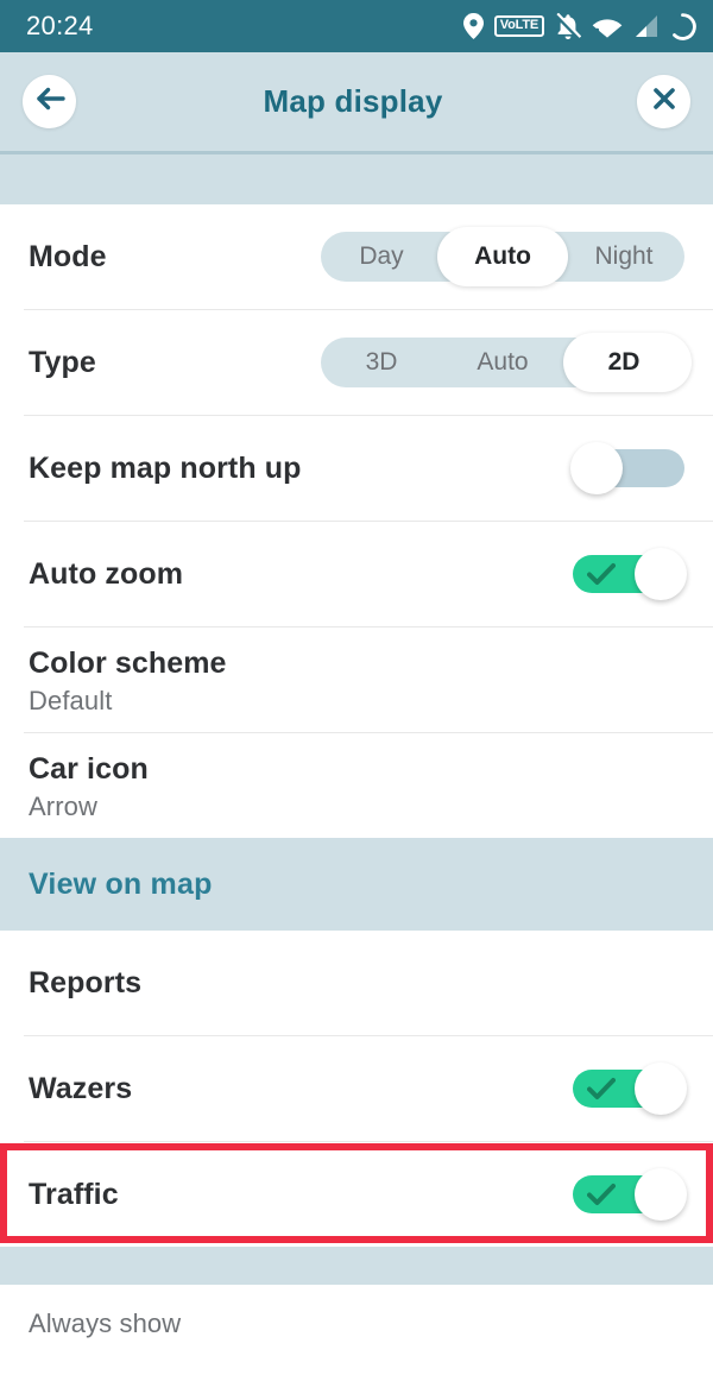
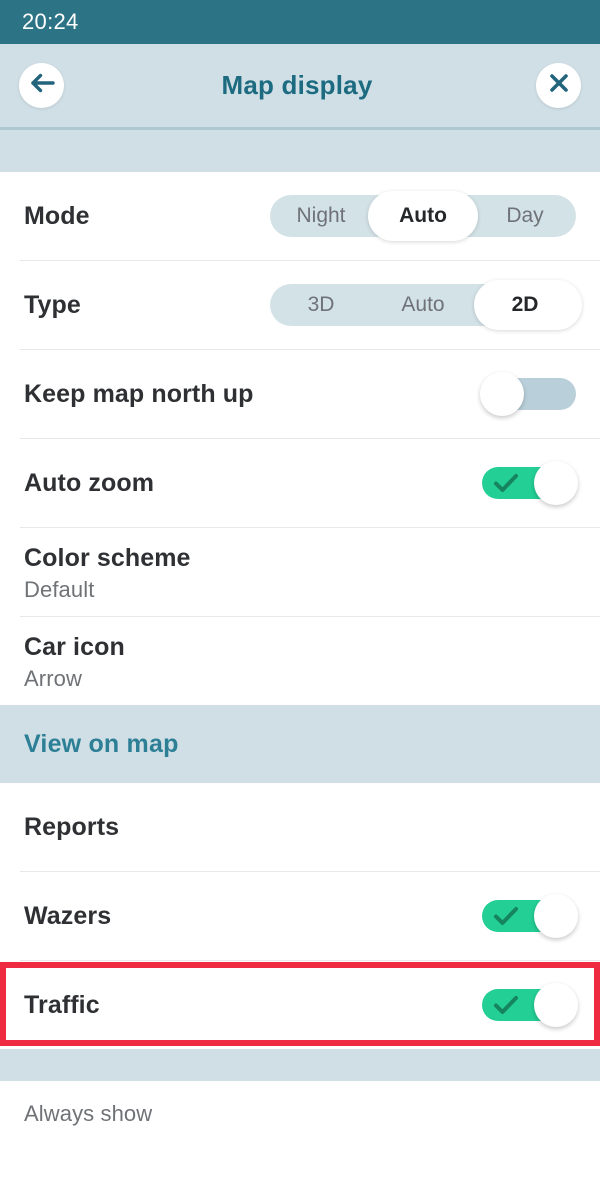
  20:24
- VoLTE
  Map display
  Mode
- Day
+ Night
  Auto
- Night
+ Day
  Type
  3D
  Auto
  2D
  Keep map north up
  Auto zoom
  Color scheme
  Default
  Car icon
  Arrow
  View on map
  Reports
  Wazers
  Traffic
  Always show
